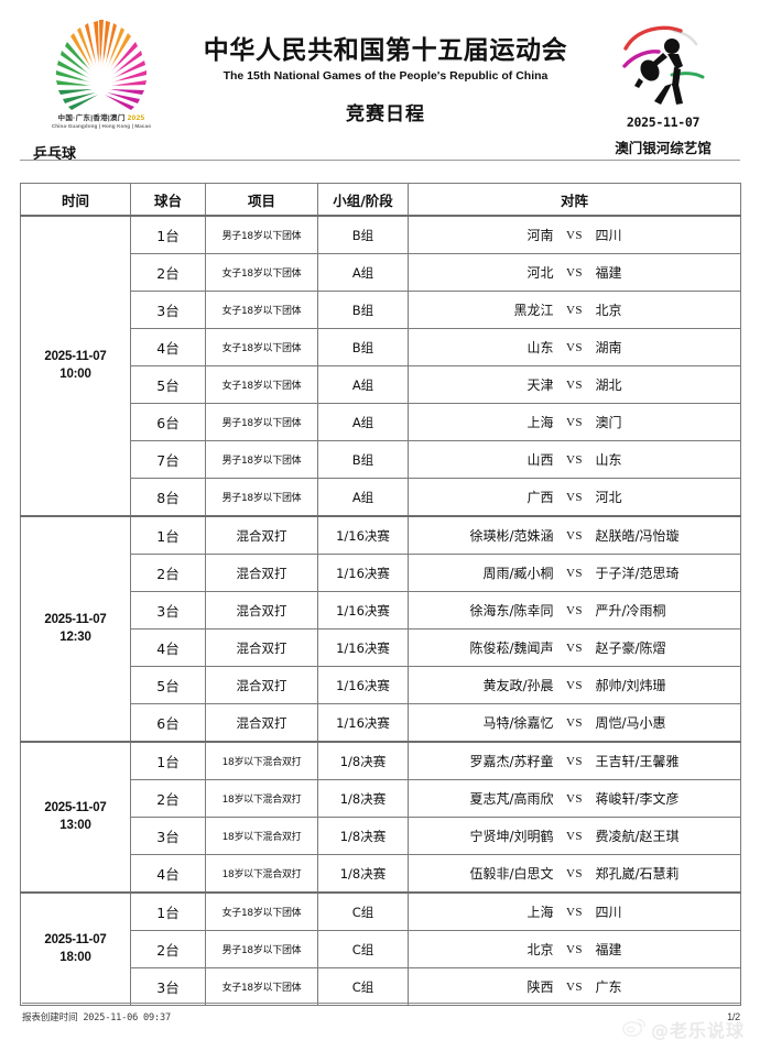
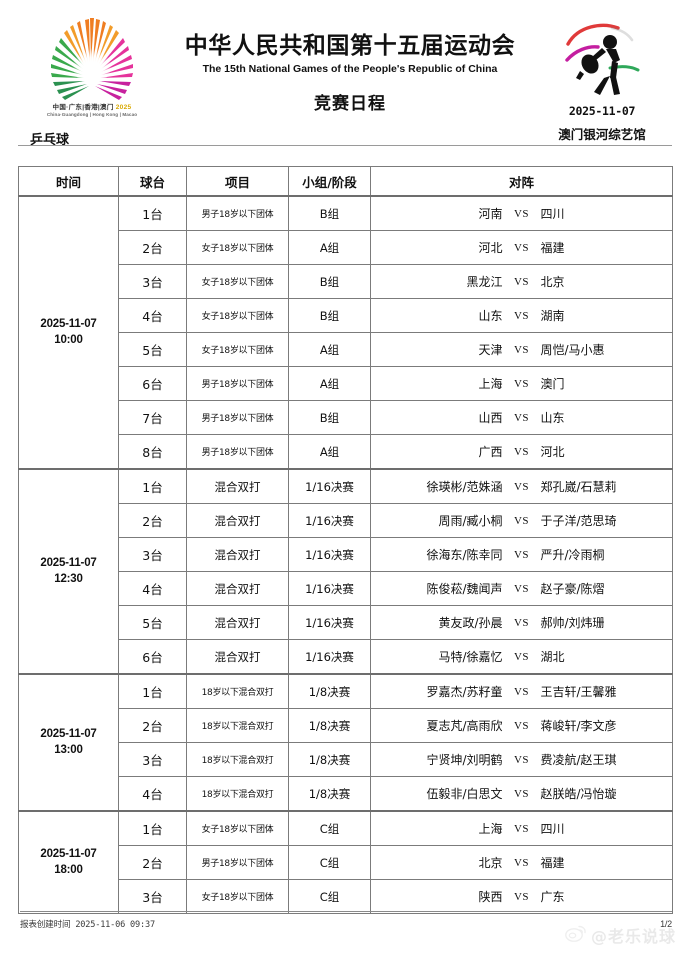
  乒乓球
  中华人民共和国第十五届运动会
  The 15th National Games of the People's Republic of China
  竞赛日程
  2025-11-07
  澳门银河综艺馆
  时间	球台	项目	小组/阶段	对阵
  2025-11-0710:00	1台	男子18岁以下团体	B组	河南 VS 四川
  2台	女子18岁以下团体	A组	河北 VS 福建
  3台	女子18岁以下团体	B组	黑龙江 VS 北京
  4台	女子18岁以下团体	B组	山东 VS 湖南
- 5台	女子18岁以下团体	A组	天津 VS 湖北
+ 5台	女子18岁以下团体	A组	天津 VS 周恺/马小惠
  6台	男子18岁以下团体	A组	上海 VS 澳门
  7台	男子18岁以下团体	B组	山西 VS 山东
  8台	男子18岁以下团体	A组	广西 VS 河北
- 2025-11-0712:30	1台	混合双打	1/16决赛	徐瑛彬/范姝涵 VS 赵朕皓/冯怡璇
+ 2025-11-0712:30	1台	混合双打	1/16决赛	徐瑛彬/范姝涵 VS 郑孔崴/石慧莉
  2台	混合双打	1/16决赛	周雨/臧小桐 VS 于子洋/范思琦
  3台	混合双打	1/16决赛	徐海东/陈幸同 VS 严升/冷雨桐
  4台	混合双打	1/16决赛	陈俊菘/魏闻声 VS 赵子豪/陈熠
  5台	混合双打	1/16决赛	黄友政/孙晨 VS 郝帅/刘炜珊
- 6台	混合双打	1/16决赛	马特/徐嘉忆 VS 周恺/马小惠
+ 6台	混合双打	1/16决赛	马特/徐嘉忆 VS 湖北
  2025-11-0713:00	1台	18岁以下混合双打	1/8决赛	罗嘉杰/苏籽童 VS 王吉轩/王馨雅
  2台	18岁以下混合双打	1/8决赛	夏志芃/高雨欣 VS 蒋峻轩/李文彦
  3台	18岁以下混合双打	1/8决赛	宁贤坤/刘明鹤 VS 费凌航/赵王琪
- 4台	18岁以下混合双打	1/8决赛	伍毅非/白思文 VS 郑孔崴/石慧莉
+ 4台	18岁以下混合双打	1/8决赛	伍毅非/白思文 VS 赵朕皓/冯怡璇
  2025-11-0718:00	1台	女子18岁以下团体	C组	上海 VS 四川
  2台	男子18岁以下团体	C组	北京 VS 福建
  3台	女子18岁以下团体	C组	陕西 VS 广东
  报表创建时间 2025-11-06 09:37
  1/2
